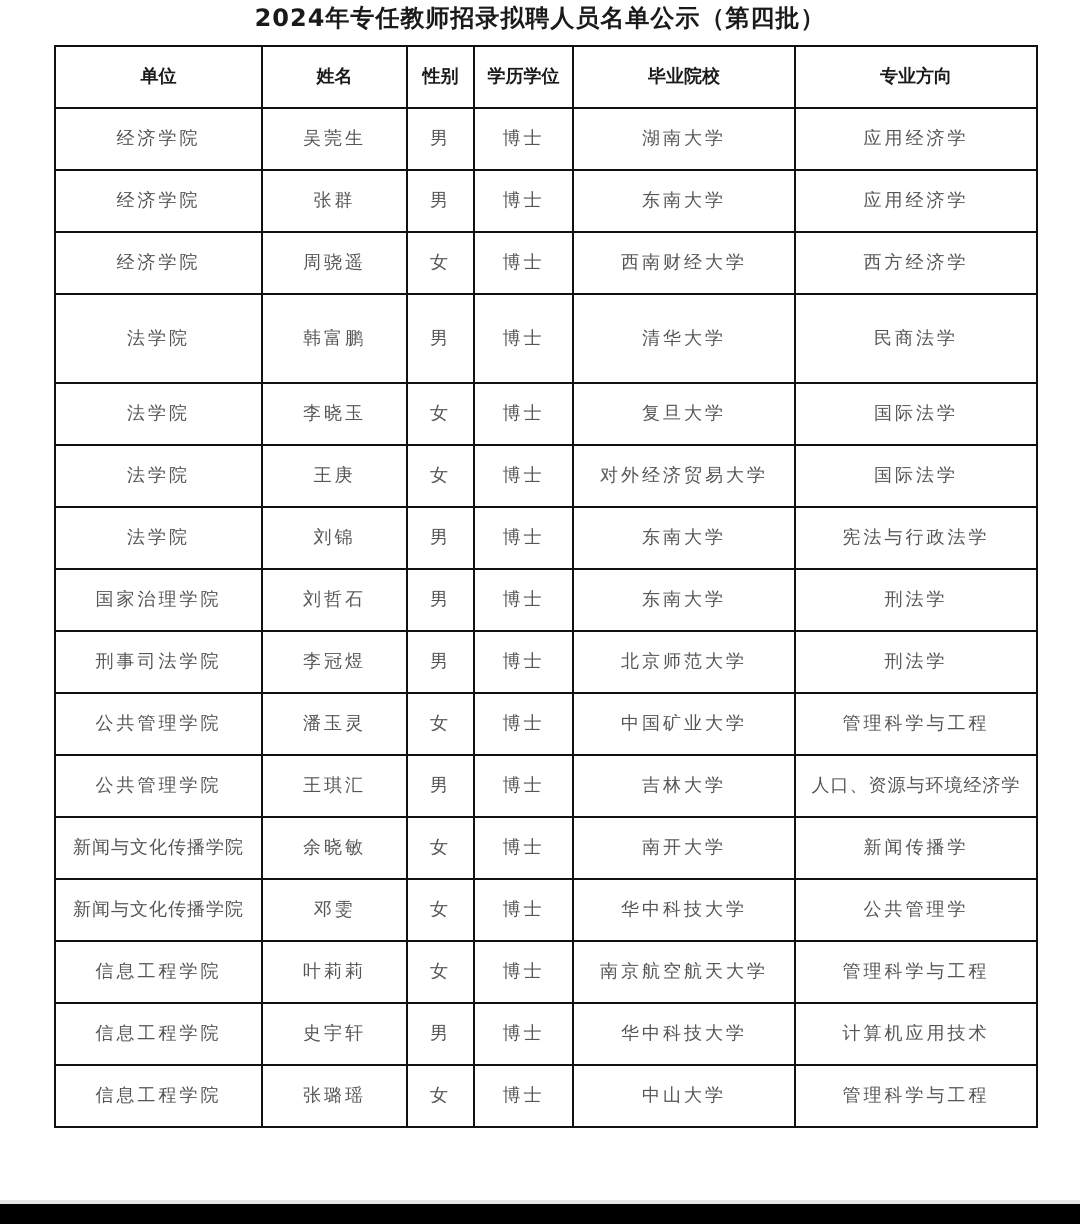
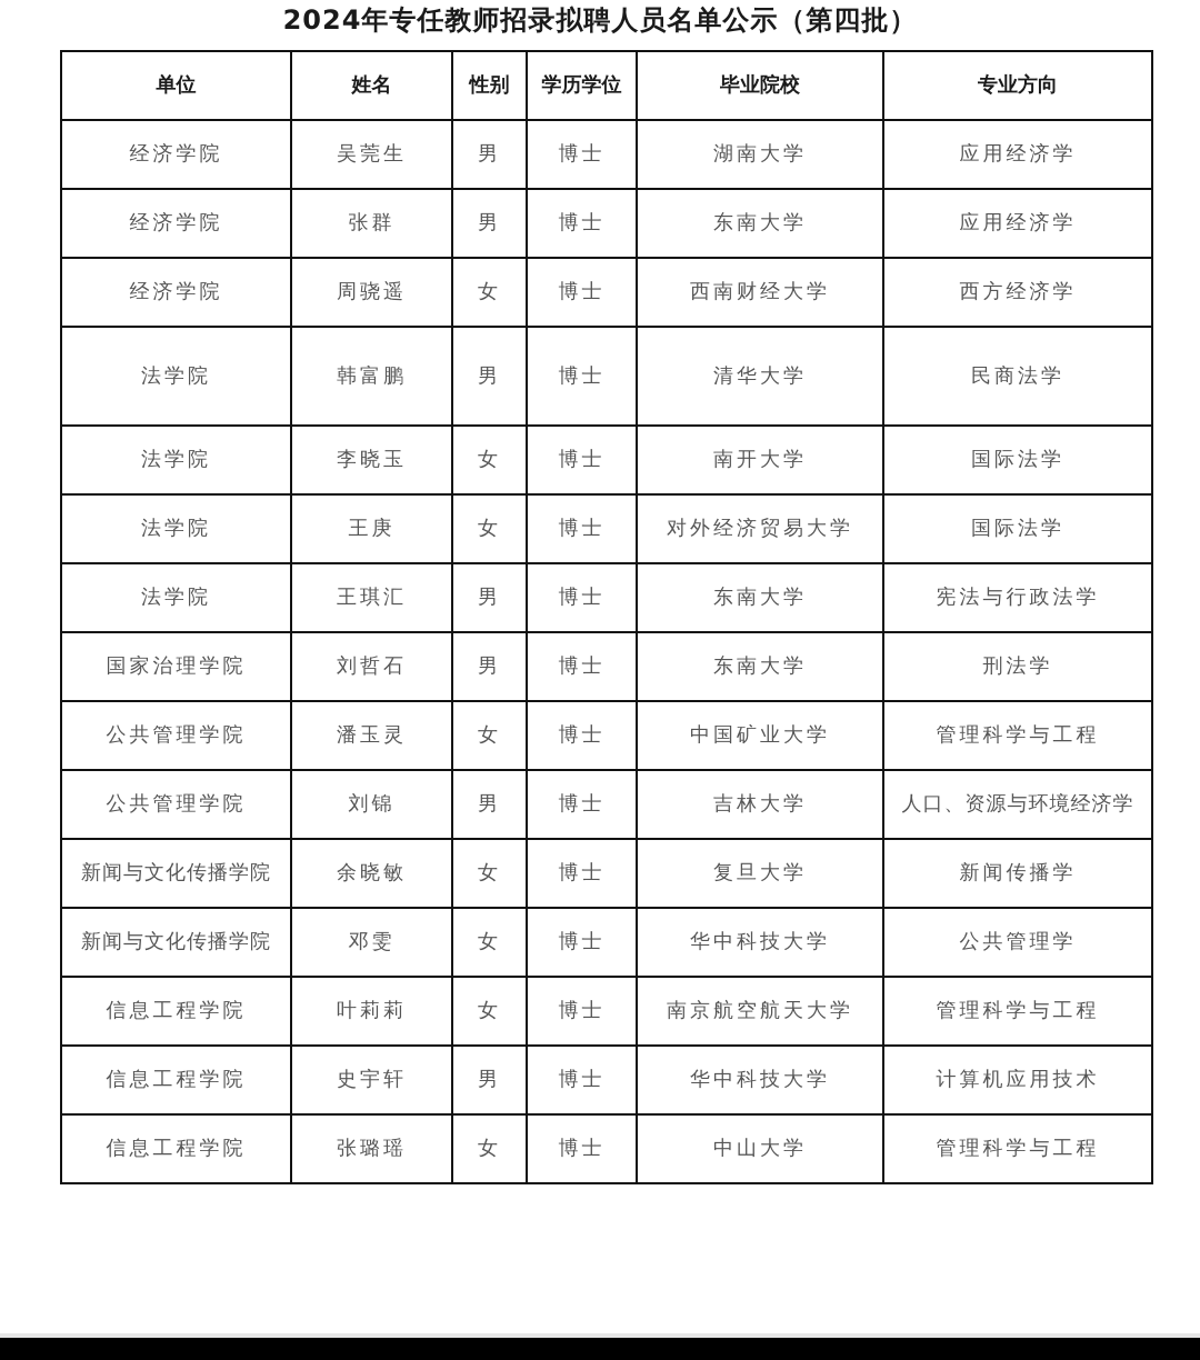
  2024年专任教师招录拟聘人员名单公示（第四批）
  单位	姓名	性别	学历学位	毕业院校	专业方向
  经济学院	吴莞生	男	博士	湖南大学	应用经济学
  经济学院	张群	男	博士	东南大学	应用经济学
  经济学院	周骁遥	女	博士	西南财经大学	西方经济学
  法学院	韩富鹏	男	博士	清华大学	民商法学
- 法学院	李晓玉	女	博士	复旦大学	国际法学
+ 法学院	李晓玉	女	博士	南开大学	国际法学
  法学院	王庚	女	博士	对外经济贸易大学	国际法学
- 法学院	刘锦	男	博士	东南大学	宪法与行政法学
+ 法学院	王琪汇	男	博士	东南大学	宪法与行政法学
  国家治理学院	刘哲石	男	博士	东南大学	刑法学
- 刑事司法学院	李冠煜	男	博士	北京师范大学	刑法学
  公共管理学院	潘玉灵	女	博士	中国矿业大学	管理科学与工程
- 公共管理学院	王琪汇	男	博士	吉林大学	人口、资源与环境经济学
+ 公共管理学院	刘锦	男	博士	吉林大学	人口、资源与环境经济学
- 新闻与文化传播学院	余晓敏	女	博士	南开大学	新闻传播学
+ 新闻与文化传播学院	余晓敏	女	博士	复旦大学	新闻传播学
  新闻与文化传播学院	邓雯	女	博士	华中科技大学	公共管理学
  信息工程学院	叶莉莉	女	博士	南京航空航天大学	管理科学与工程
  信息工程学院	史宇轩	男	博士	华中科技大学	计算机应用技术
  信息工程学院	张璐瑶	女	博士	中山大学	管理科学与工程
